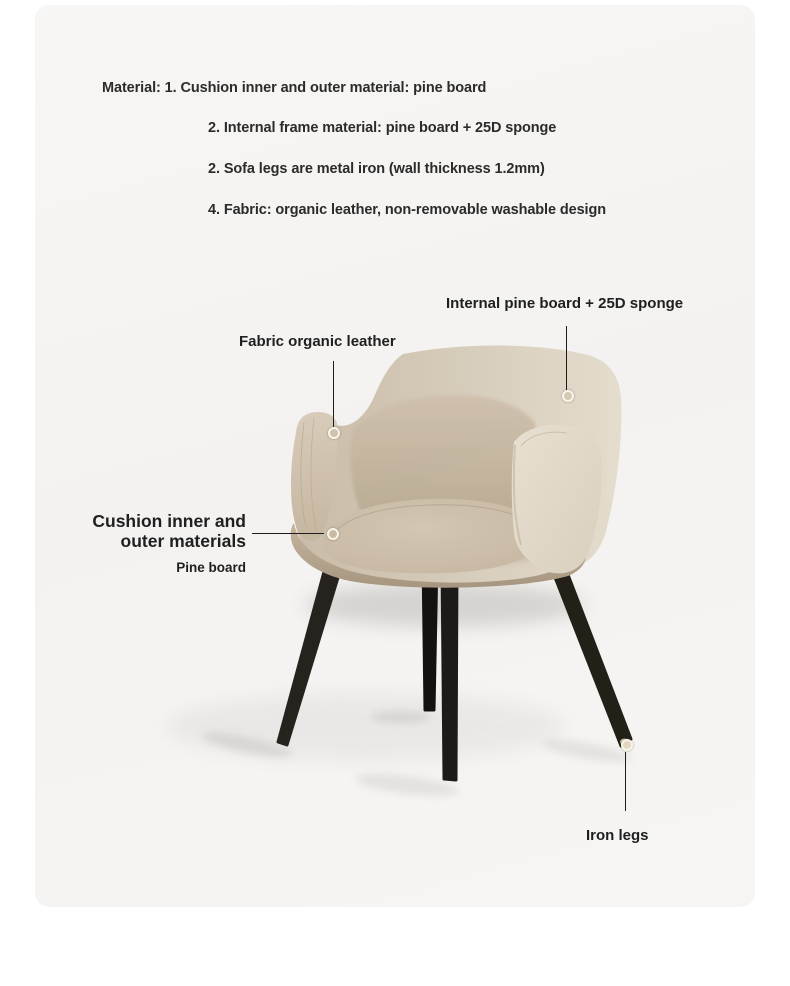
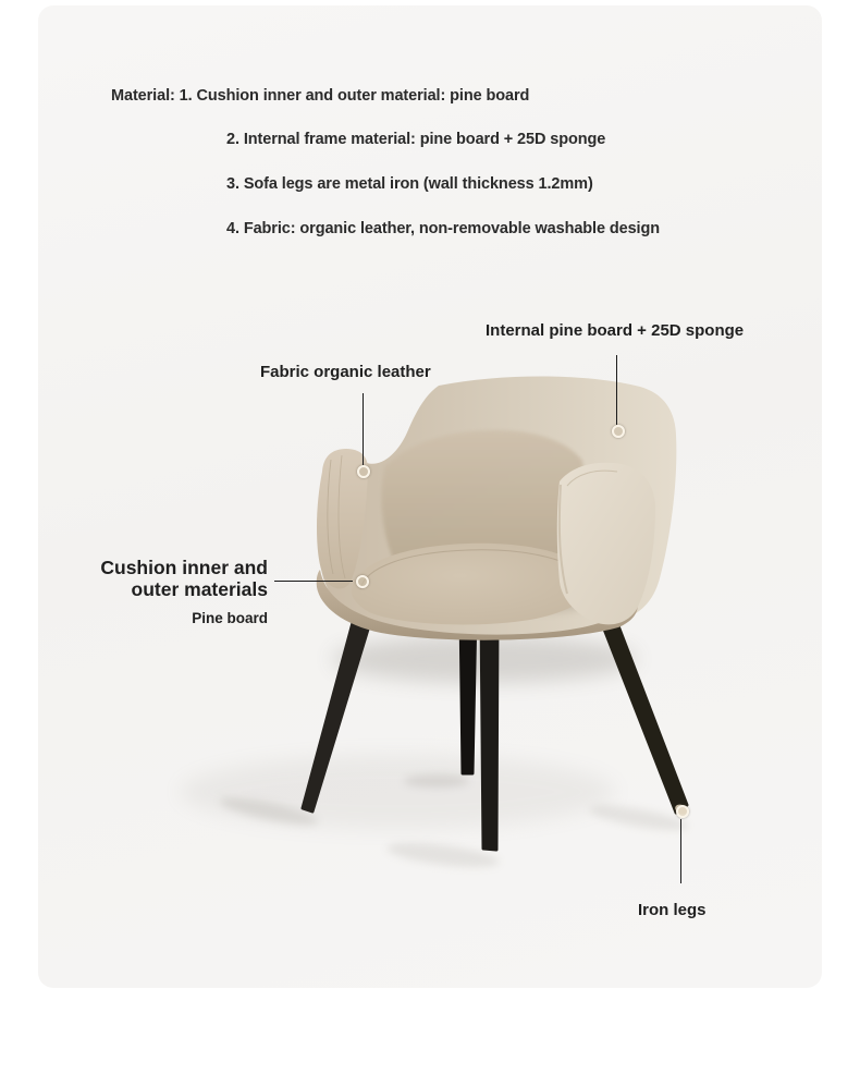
  Material: 1. Cushion inner and outer material: pine board
  2. Internal frame material: pine board + 25D sponge
- 2. Sofa legs are metal iron (wall thickness 1.2mm)
+ 3. Sofa legs are metal iron (wall thickness 1.2mm)
  4. Fabric: organic leather, non-removable washable design
  Internal pine board + 25D sponge
  Fabric organic leather
  Cushion inner and
  outer materials
  Pine board
  Iron legs
